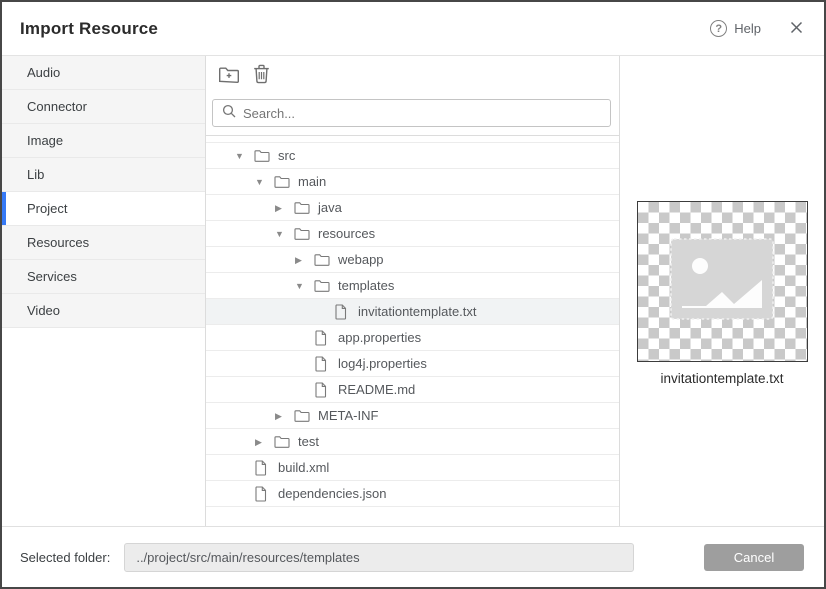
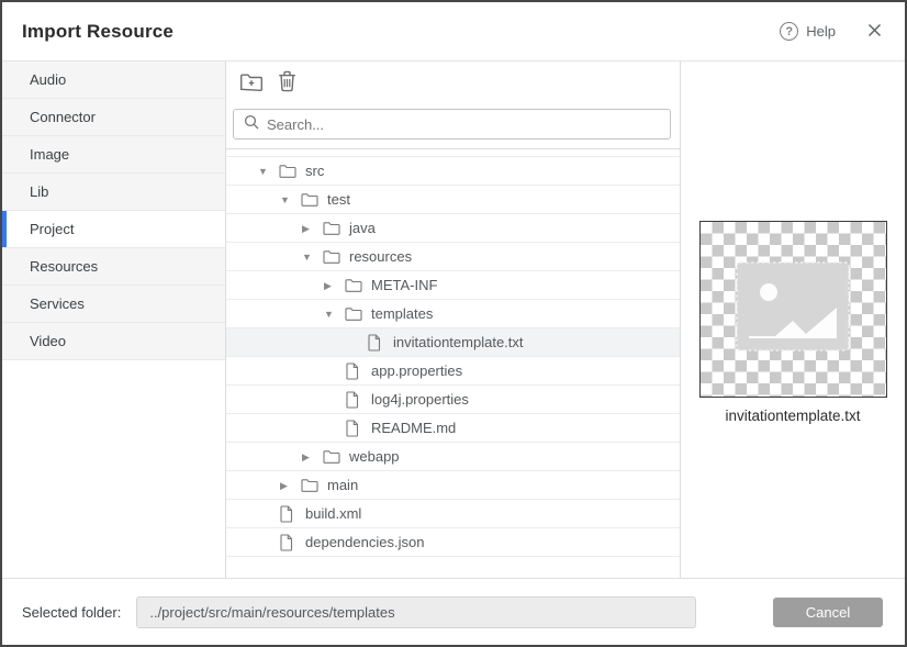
  Import Resource
  ?
  Help
  Audio
  Connector
  Image
  Lib
  Project
  Resources
  Services
  Video
  Search...
  ▼
  src
  ▼
- main
+ test
  ▶
  java
  ▼
  resources
  ▶
- webapp
+ META-INF
  ▼
  templates
  invitationtemplate.txt
  app.properties
  log4j.properties
  README.md
  ▶
- META-INF
+ webapp
  ▶
- test
+ main
  build.xml
  dependencies.json
  invitationtemplate.txt
  Selected folder:
  ../project/src/main/resources/templates
  Cancel
